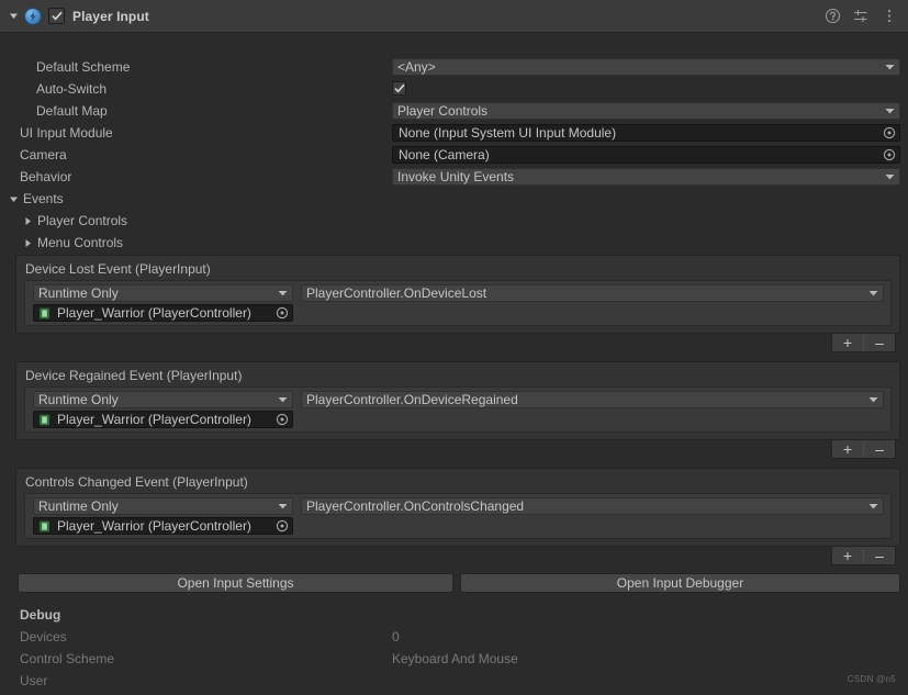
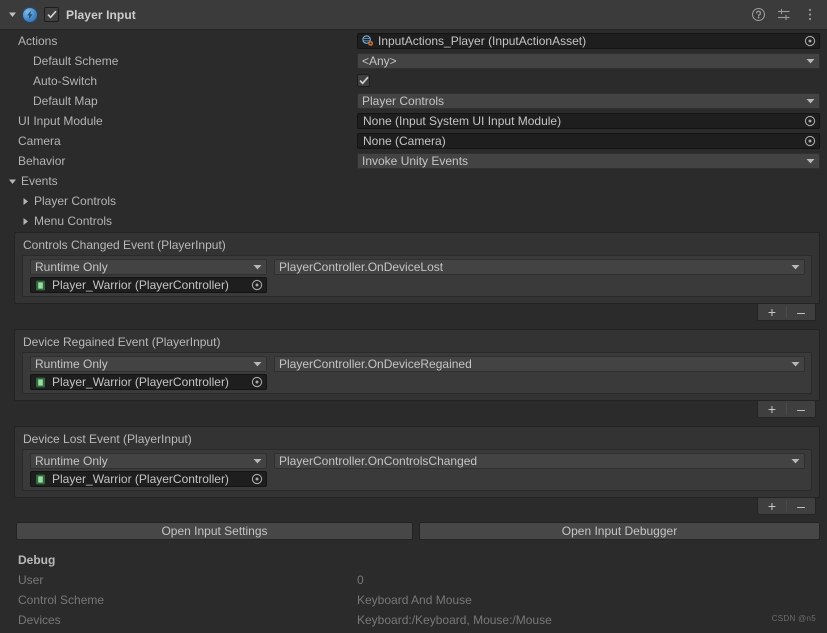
  Player Input
+ Actions
+ InputActions_Player (InputActionAsset)
  Default Scheme
  <Any>
  Auto-Switch
  Default Map
  Player Controls
  UI Input Module
  None (Input System UI Input Module)
  Camera
  None (Camera)
  Behavior
  Invoke Unity Events
  Events
  Player Controls
  Menu Controls
- Device Lost Event (PlayerInput)
+ Controls Changed Event (PlayerInput)
  Runtime Only
  PlayerController.OnDeviceLost
  Player_Warrior (PlayerController)
  +
  –
  Device Regained Event (PlayerInput)
  Runtime Only
  PlayerController.OnDeviceRegained
  Player_Warrior (PlayerController)
  +
  –
- Controls Changed Event (PlayerInput)
+ Device Lost Event (PlayerInput)
  Runtime Only
  PlayerController.OnControlsChanged
  Player_Warrior (PlayerController)
  +
  –
  Open Input Settings
  Open Input Debugger
  Debug
- Devices
+ User
  0
  Control Scheme
  Keyboard And Mouse
- User
+ Devices
+ Keyboard:/Keyboard, Mouse:/Mouse
  CSDN @n5
